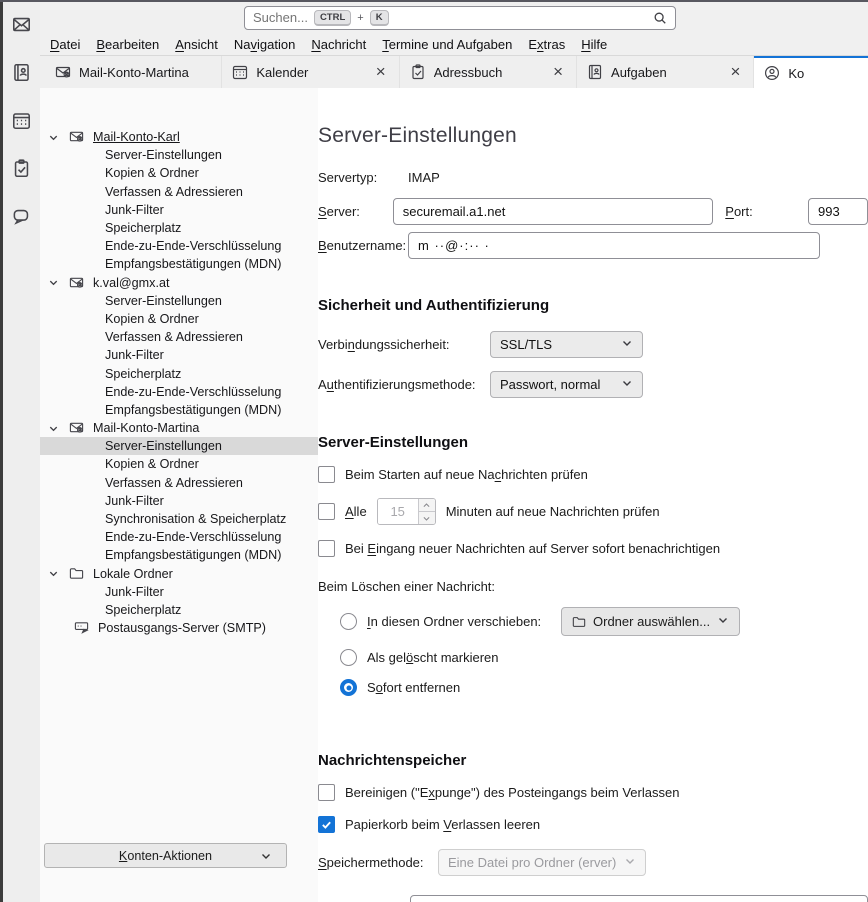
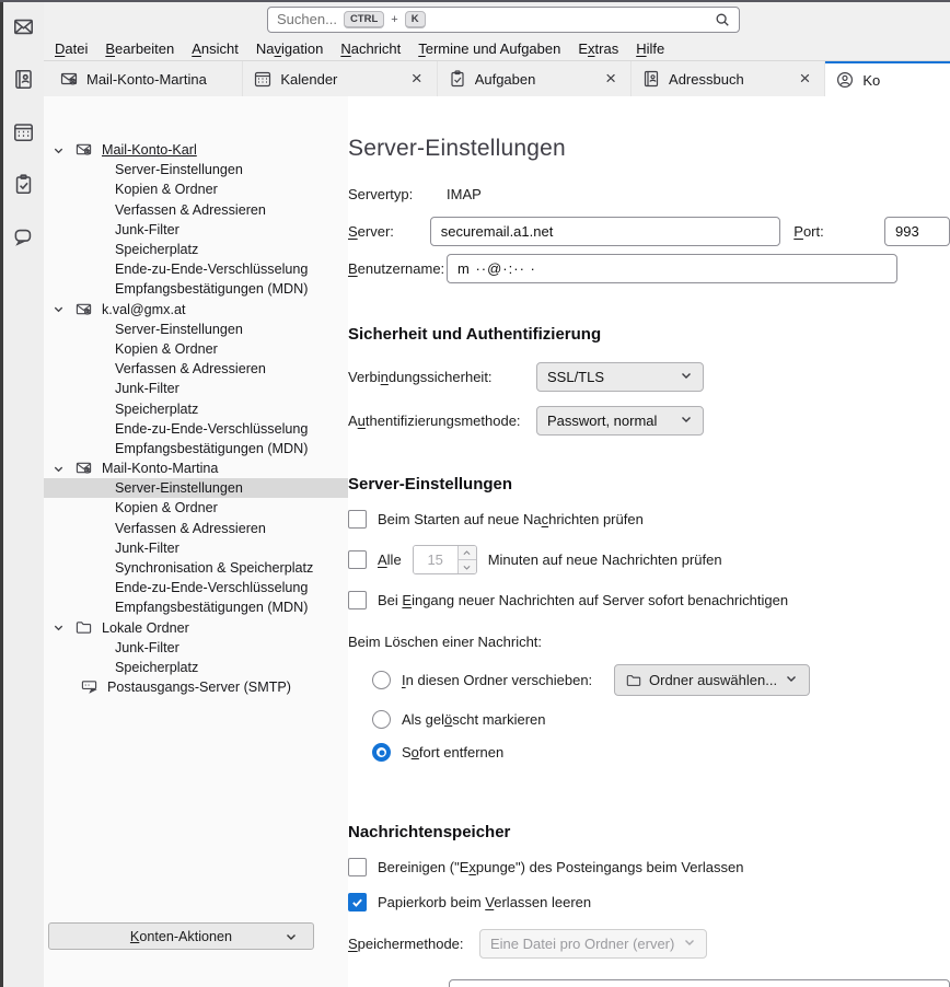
  Suchen...
  CTRL
  +
  K
  Datei
  Bearbeiten
  Ansicht
  Navigation
  Nachricht
  Termine und Aufgaben
  Extras
  Hilfe
  Mail-Konto-Martina
  Kalender
  ×
- Adressbuch
+ Aufgaben
  ×
- Aufgaben
+ Adressbuch
  ×
  Ko
  Mail-Konto-Karl
  Server-Einstellungen
  Kopien & Ordner
  Verfassen & Adressieren
  Junk-Filter
  Speicherplatz
  Ende-zu-Ende-Verschlüsselung
  Empfangsbestätigungen (MDN)
  k.val@gmx.at
  Server-Einstellungen
  Kopien & Ordner
  Verfassen & Adressieren
  Junk-Filter
  Speicherplatz
  Ende-zu-Ende-Verschlüsselung
  Empfangsbestätigungen (MDN)
  Mail-Konto-Martina
  Server-Einstellungen
  Kopien & Ordner
  Verfassen & Adressieren
  Junk-Filter
  Synchronisation & Speicherplatz
  Ende-zu-Ende-Verschlüsselung
  Empfangsbestätigungen (MDN)
  Lokale Ordner
  Junk-Filter
  Speicherplatz
  Postausgangs-Server (SMTP)
  Konten-Aktionen
  Server-Einstellungen
  Servertyp:
  IMAP
  Server:
  securemail.a1.net
  Port:
  993
  Benutzername:
  m ··@·:·· ·
  Sicherheit und Authentifizierung
  Verbindungssicherheit:
  SSL/TLS
  Authentifizierungsmethode:
  Passwort, normal
  Server-Einstellungen
  Beim Starten auf neue Nachrichten prüfen
  Alle
  15
  Minuten auf neue Nachrichten prüfen
  Bei Eingang neuer Nachrichten auf Server sofort benachrichtigen
  Beim Löschen einer Nachricht:
  In diesen Ordner verschieben:
  Ordner auswählen...
  Als gelöscht markieren
  Sofort entfernen
  Nachrichtenspeicher
  Bereinigen ("Expunge") des Posteingangs beim Verlassen
  Papierkorb beim Verlassen leeren
  Speichermethode:
  Eine Datei pro Ordner (erver)
